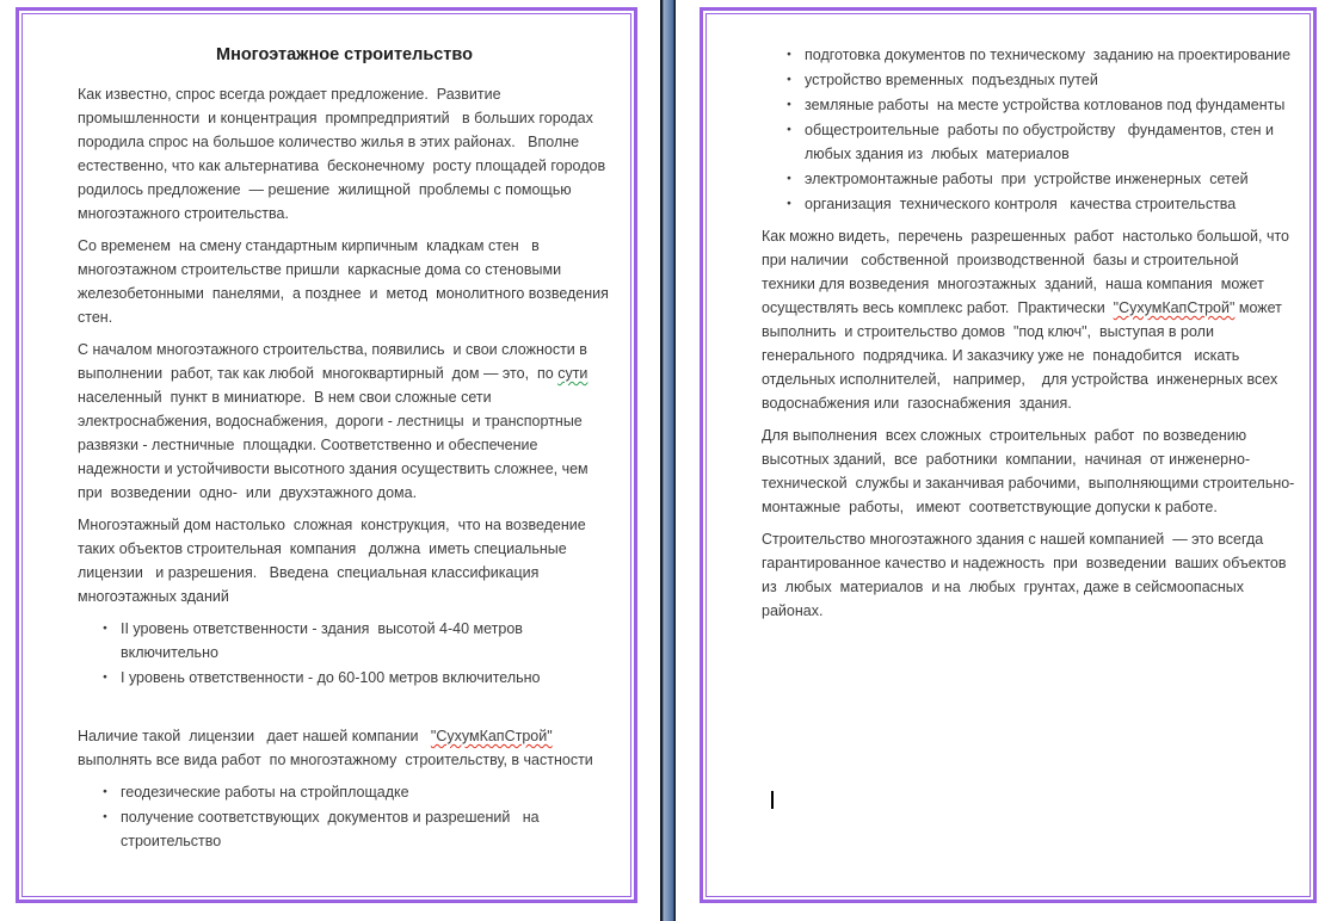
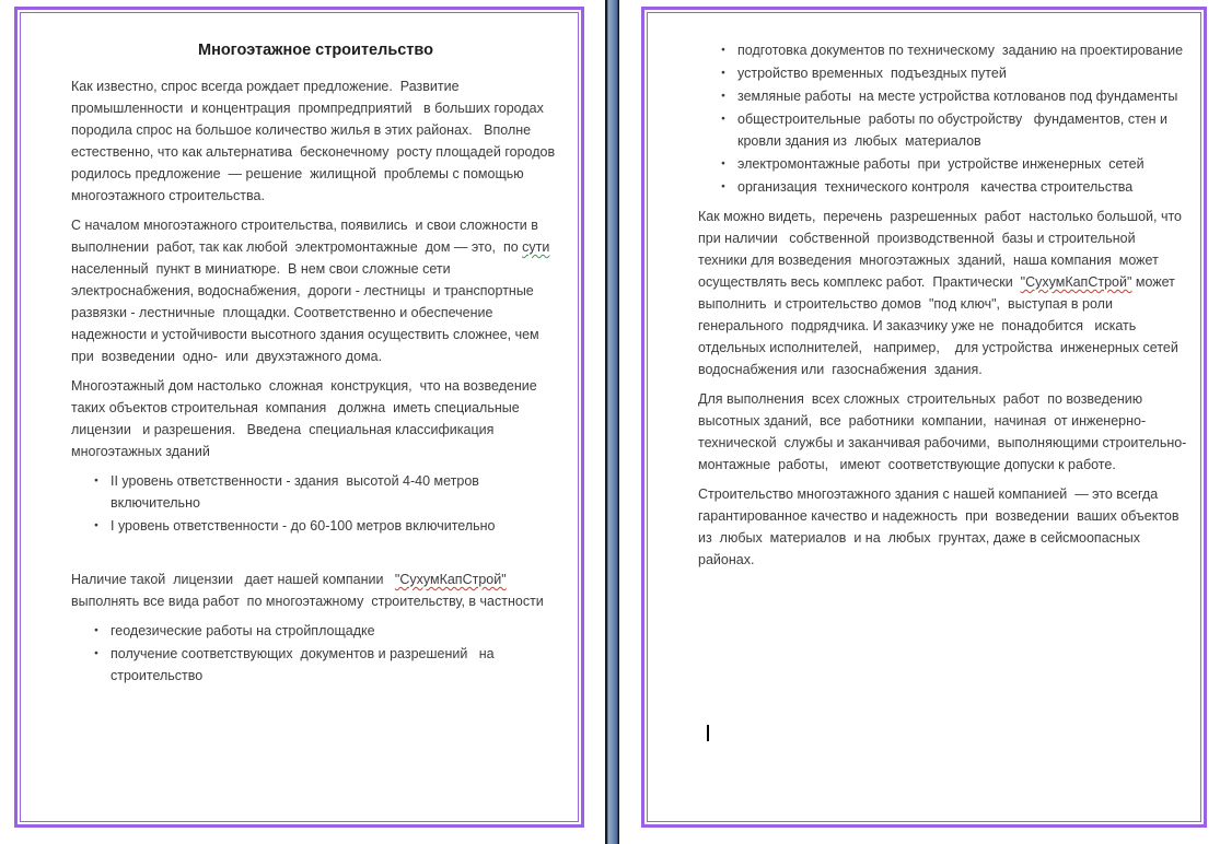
  Многоэтажное строительство
  Как известно, спрос всегда рождает предложение. Развитие промышленности и концентрация промпредприятий в больших городах породила спрос на большое количество жилья в этих районах. Вполне естественно, что как альтернатива бесконечному росту площадей городов родилось предложение — решение жилищной проблемы с помощью многоэтажного строительства.
- Со временем на смену стандартным кирпичным кладкам стен в многоэтажном строительстве пришли каркасные дома со стеновыми железобетонными панелями, а позднее и метод монолитного возведения стен.
- С началом многоэтажного строительства, появились и свои сложности в выполнении работ, так как любой многоквартирный дом — это, по сути населенный пункт в миниатюре. В нем свои сложные сети электроснабжения, водоснабжения, дороги - лестницы и транспортные развязки - лестничные площадки. Соответственно и обеспечение надежности и устойчивости высотного здания осуществить сложнее, чем при возведении одно- или двухэтажного дома.
+ С началом многоэтажного строительства, появились и свои сложности в выполнении работ, так как любой электромонтажные дом — это, по сути населенный пункт в миниатюре. В нем свои сложные сети электроснабжения, водоснабжения, дороги - лестницы и транспортные развязки - лестничные площадки. Соответственно и обеспечение надежности и устойчивости высотного здания осуществить сложнее, чем при возведении одно- или двухэтажного дома.
  Многоэтажный дом настолько сложная конструкция, что на возведение таких объектов строительная компания должна иметь специальные лицензии и разрешения. Введена специальная классификация многоэтажных зданий
  II уровень ответственности - здания высотой 4-40 метров включительно
  I уровень ответственности - до 60-100 метров включительно
  Наличие такой лицензии дает нашей компании "СухумКапСтрой" выполнять все вида работ по многоэтажному строительству, в частности
  геодезические работы на стройплощадке
  получение соответствующих документов и разрешений на строительство
  подготовка документов по техническому заданию на проектирование
  устройство временных подъездных путей
  земляные работы на месте устройства котлованов под фундаменты
- общестроительные работы по обустройству фундаментов, стен и любых здания из любых материалов
+ общестроительные работы по обустройству фундаментов, стен и кровли здания из любых материалов
  электромонтажные работы при устройстве инженерных сетей
  организация технического контроля качества строительства
- Как можно видеть, перечень разрешенных работ настолько большой, что при наличии собственной производственной базы и строительной техники для возведения многоэтажных зданий, наша компания может осуществлять весь комплекс работ. Практически "СухумКапСтрой" может выполнить и строительство домов "под ключ", выступая в роли генерального подрядчика. И заказчику уже не понадобится искать отдельных исполнителей, например, для устройства инженерных всех водоснабжения или газоснабжения здания.
+ Как можно видеть, перечень разрешенных работ настолько большой, что при наличии собственной производственной базы и строительной техники для возведения многоэтажных зданий, наша компания может осуществлять весь комплекс работ. Практически "СухумКапСтрой" может выполнить и строительство домов "под ключ", выступая в роли генерального подрядчика. И заказчику уже не понадобится искать отдельных исполнителей, например, для устройства инженерных сетей водоснабжения или газоснабжения здания.
  Для выполнения всех сложных строительных работ по возведению высотных зданий, все работники компании, начиная от инженерно-технической службы и заканчивая рабочими, выполняющими строительно-монтажные работы, имеют соответствующие допуски к работе.
  Строительство многоэтажного здания с нашей компанией — это всегда гарантированное качество и надежность при возведении ваших объектов из любых материалов и на любых грунтах, даже в сейсмоопасных районах.
